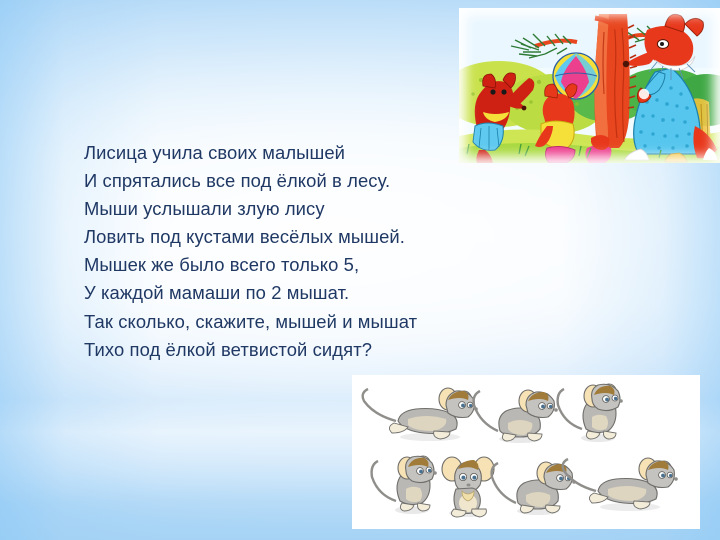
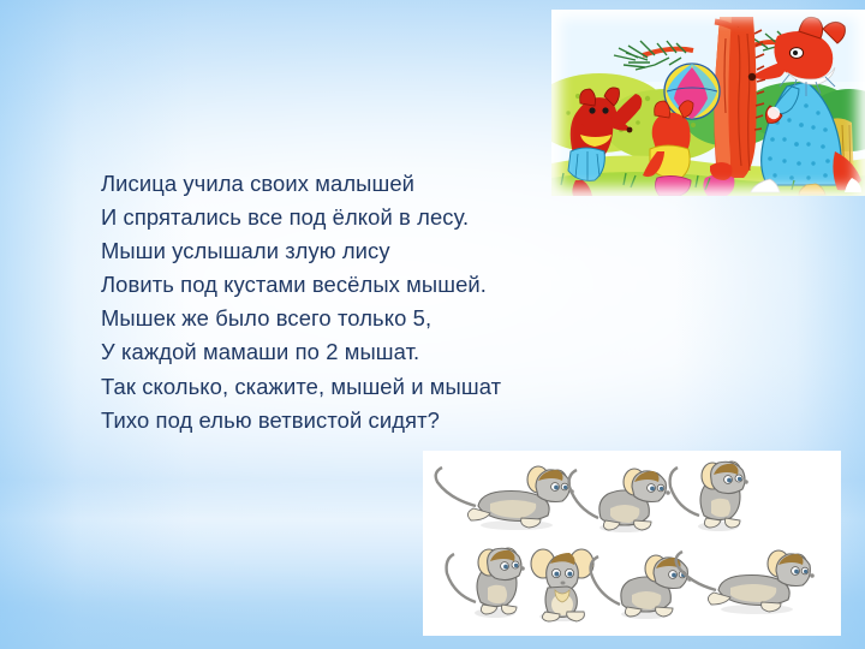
  Лисица учила своих малышей
  И спрятались все под ёлкой в лесу.
  Мыши услышали злую лису
  Ловить под кустами весёлых мышей.
  Мышек же было всего только 5,
  У каждой мамаши по 2 мышат.
  Так сколько, скажите, мышей и мышат
- Тихо под ёлкой ветвистой сидят?
+ Тихо под елью ветвистой сидят?
